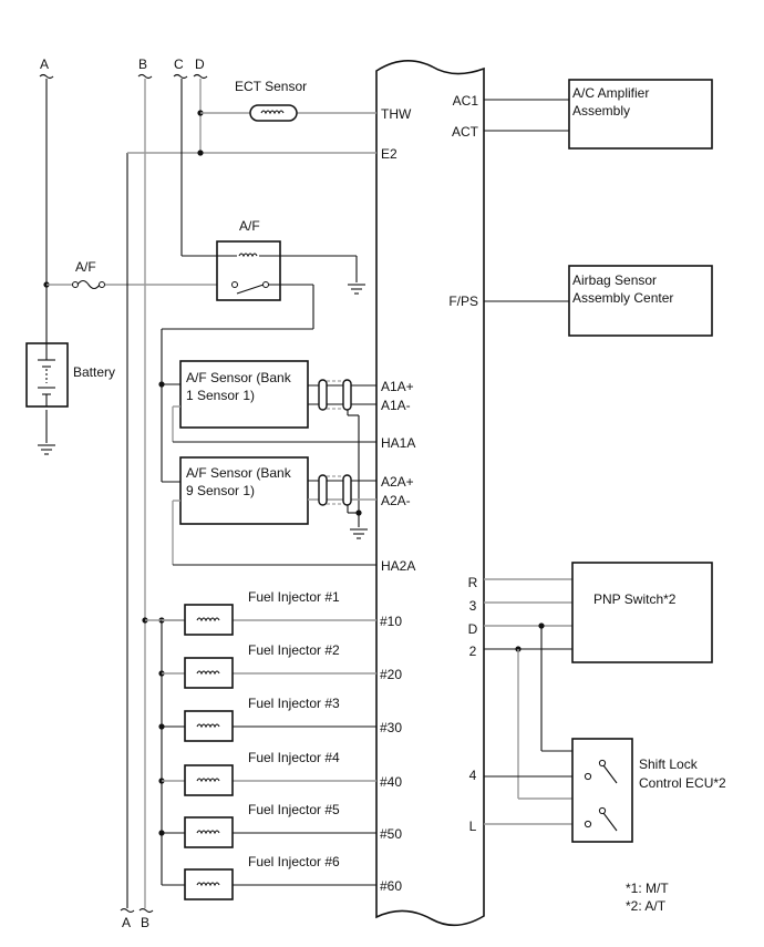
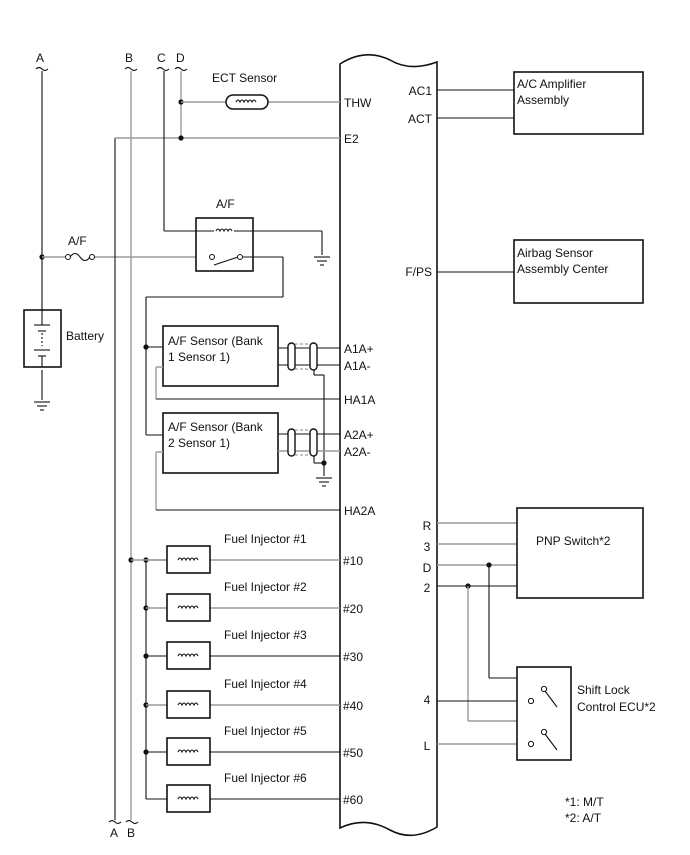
  A
  B
  C
  D
  Battery
  A/F
  ECT Sensor
  A/F
  A/F Sensor (Bank
  1 Sensor 1)
  A/F Sensor (Bank
- 9 Sensor 1)
+ 2 Sensor 1)
  THW
  E2
  A1A+
  A1A-
  HA1A
  A2A+
  A2A-
  HA2A
  Fuel Injector #1
  #10
  Fuel Injector #2
  #20
  Fuel Injector #3
  #30
  Fuel Injector #4
  #40
  Fuel Injector #5
  #50
  Fuel Injector #6
  #60
  AC1
  ACT
  F/PS
  R
  3
  D
  2
  4
  L
  A/C Amplifier
  Assembly
  Airbag Sensor
  Assembly Center
  PNP Switch*2
  Shift Lock
  Control ECU*2
  A
  B
  *1: M/T
  *2: A/T
